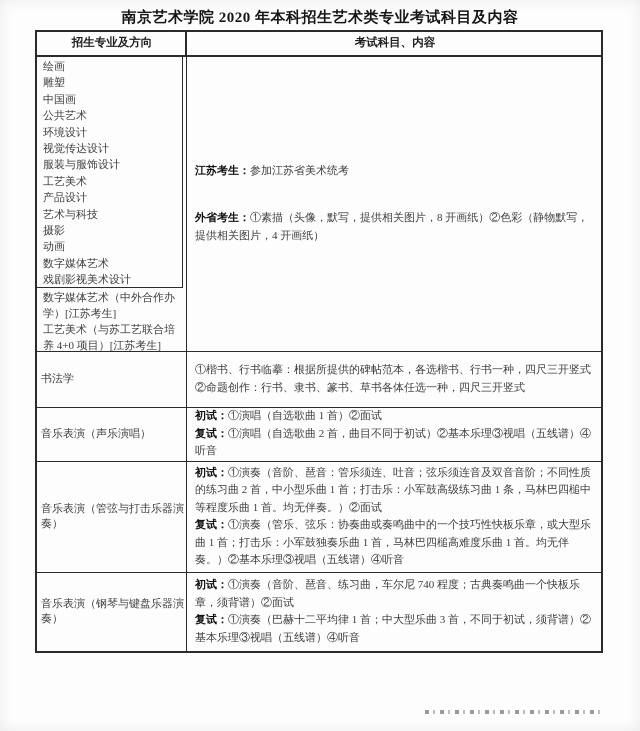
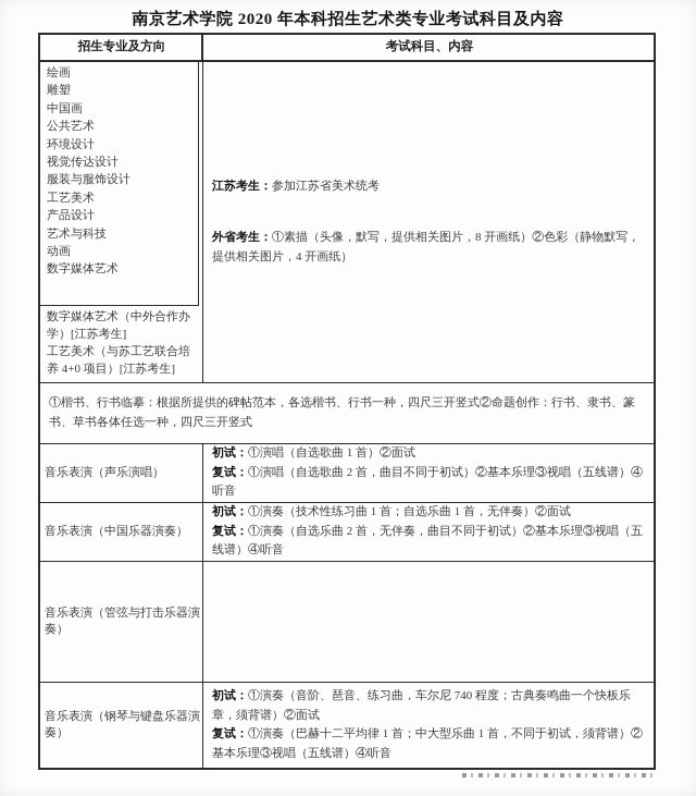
  南京艺术学院 2020 年本科招生艺术类专业考试科目及内容
  招生专业及方向
  考试科目、内容
  绘画
  雕塑
  中国画
  公共艺术
  环境设计
  视觉传达设计
  服装与服饰设计
  工艺美术
  产品设计
  艺术与科技
- 摄影
  动画
  数字媒体艺术
- 戏剧影视美术设计
  数字媒体艺术（中外合作办学）[江苏考生]
  工艺美术（与苏工艺联合培养 4+0 项目）[江苏考生]
  江苏考生：参加江苏省美术统考
  外省考生：①素描（头像，默写，提供相关图片，8 开画纸）②色彩（静物默写，提供相关图片，4 开画纸）
- 书法学
  ①楷书、行书临摹：根据所提供的碑帖范本，各选楷书、行书一种，四尺三开竖式②命题创作：行书、隶书、篆书、草书各体任选一种，四尺三开竖式
  音乐表演（声乐演唱）
  初试：①演唱（自选歌曲 1 首）②面试
  复试：①演唱（自选歌曲 2 首，曲目不同于初试）②基本乐理③视唱（五线谱）④听音
+ 音乐表演（中国乐器演奏）
+ 初试：①演奏（技术性练习曲 1 首；自选乐曲 1 首，无伴奏）②面试
+ 复试：①演奏（自选乐曲 2 首，无伴奏，曲目不同于初试）②基本乐理③视唱（五线谱）④听音
  音乐表演（管弦与打击乐器演奏）
- 初试：①演奏（音阶、琶音：管乐须连、吐音；弦乐须连音及双音音阶；不同性质的练习曲 2 首，中小型乐曲 1 首；打击乐：小军鼓高级练习曲 1 条，马林巴四槌中等程度乐曲 1 首。均无伴奏。）②面试
- 复试：①演奏（管乐、弦乐：协奏曲或奏鸣曲中的一个技巧性快板乐章，或大型乐曲 1 首；打击乐：小军鼓独奏乐曲 1 首，马林巴四槌高难度乐曲 1 首。均无伴奏。）②基本乐理③视唱（五线谱）④听音
  音乐表演（钢琴与键盘乐器演奏）
  初试：①演奏（音阶、琶音、练习曲，车尔尼 740 程度；古典奏鸣曲一个快板乐章，须背谱）②面试
- 复试：①演奏（巴赫十二平均律 1 首；中大型乐曲 3 首，不同于初试，须背谱）②基本乐理③视唱（五线谱）④听音
+ 复试：①演奏（巴赫十二平均律 1 首；中大型乐曲 1 首，不同于初试，须背谱）②基本乐理③视唱（五线谱）④听音
